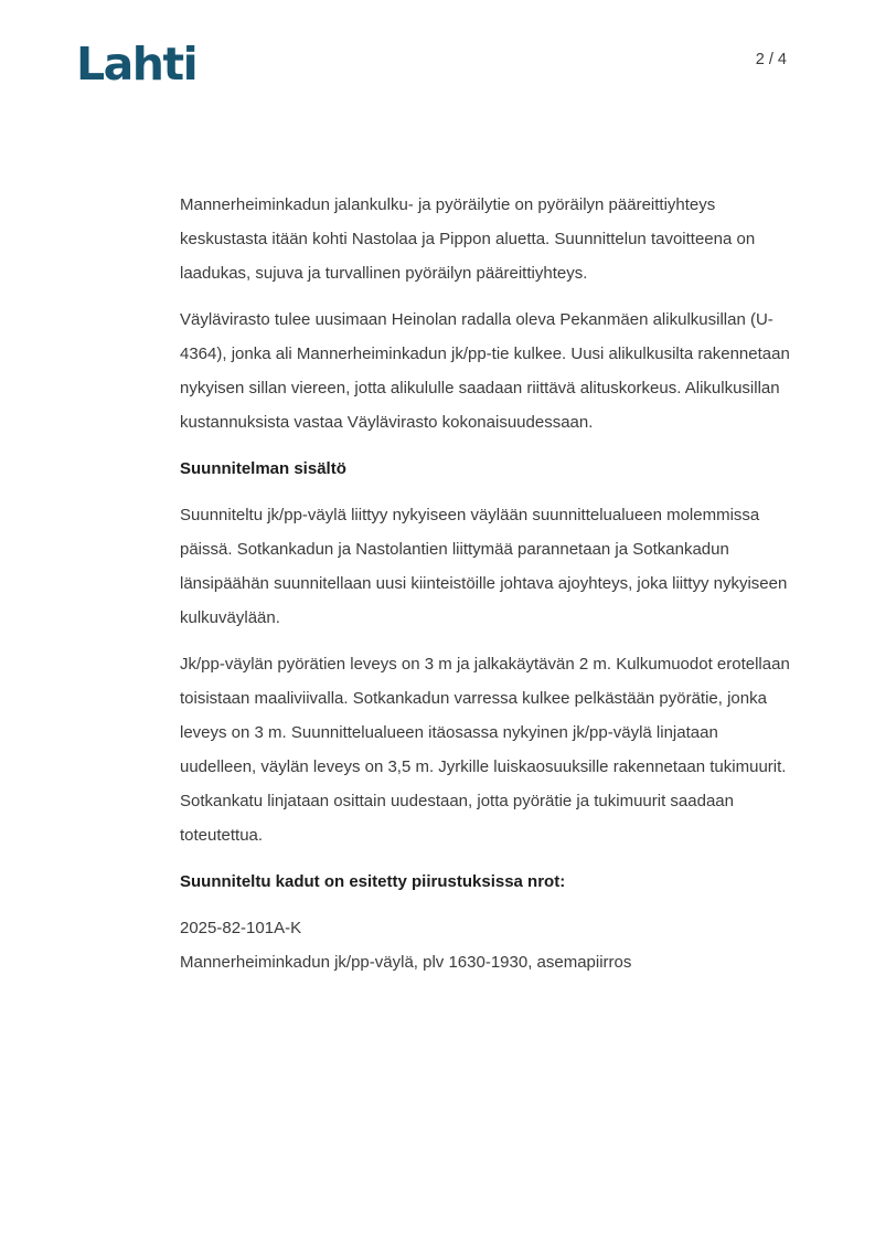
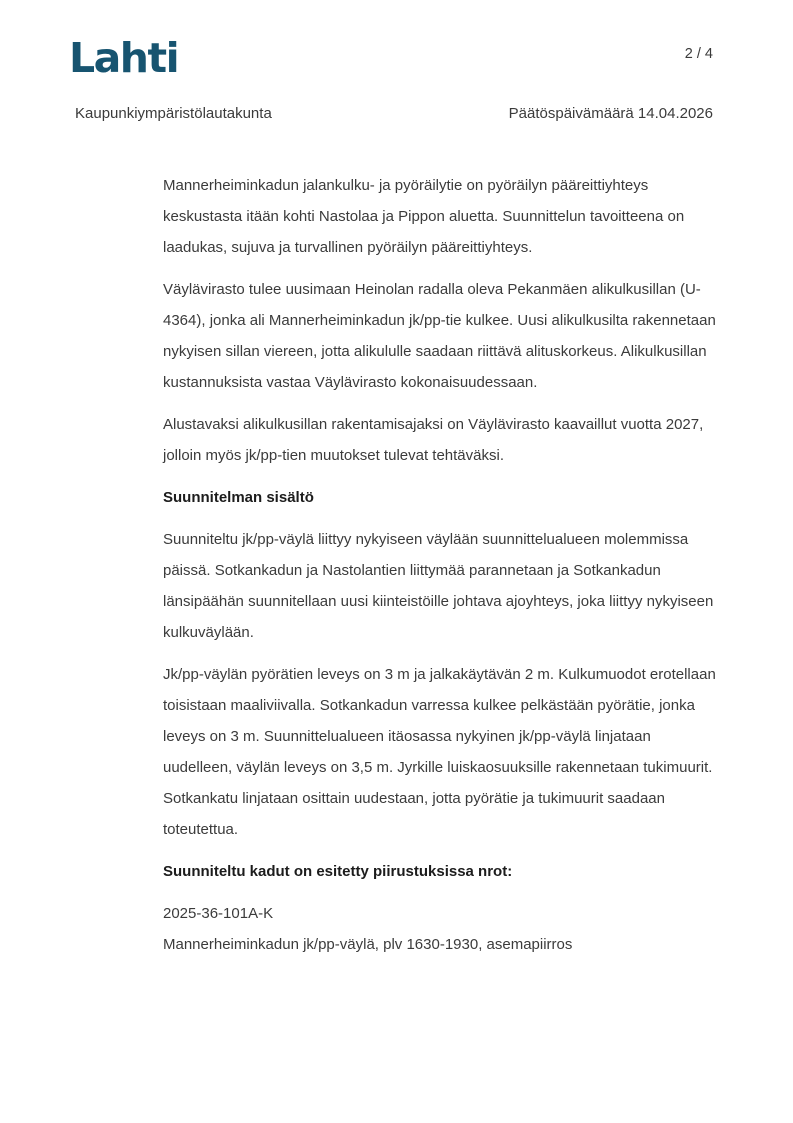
  Lahti
  2 / 4
+ Kaupunkiympäristölautakunta
+ Päätöspäivämäärä 14.04.2026
  Mannerheiminkadun jalankulku- ja pyöräilytie on pyöräilyn pääreittiyhteys keskustasta itään kohti Nastolaa ja Pippon aluetta. Suunnittelun tavoitteena on laadukas, sujuva ja turvallinen pyöräilyn pääreittiyhteys.
  Väylävirasto tulee uusimaan Heinolan radalla oleva Pekanmäen alikulkusillan (U-4364), jonka ali Mannerheiminkadun jk/pp-tie kulkee. Uusi alikulkusilta rakennetaan nykyisen sillan viereen, jotta alikululle saadaan riittävä alituskorkeus. Alikulkusillan kustannuksista vastaa Väylävirasto kokonaisuudessaan.
+ Alustavaksi alikulkusillan rakentamisajaksi on Väylävirasto kaavaillut vuotta 2027, jolloin myös jk/pp-tien muutokset tulevat tehtäväksi.
  Suunnitelman sisältö
  Suunniteltu jk/pp-väylä liittyy nykyiseen väylään suunnittelualueen molemmissa päissä. Sotkankadun ja Nastolantien liittymää parannetaan ja Sotkankadun länsipäähän suunnitellaan uusi kiinteistöille johtava ajoyhteys, joka liittyy nykyiseen kulkuväylään.
  Jk/pp-väylän pyörätien leveys on 3 m ja jalkakäytävän 2 m. Kulkumuodot erotellaan toisistaan maaliviivalla. Sotkankadun varressa kulkee pelkästään pyörätie, jonka leveys on 3 m. Suunnittelualueen itäosassa nykyinen jk/pp-väylä linjataan uudelleen, väylän leveys on 3,5 m. Jyrkille luiskaosuuksille rakennetaan tukimuurit. Sotkankatu linjataan osittain uudestaan, jotta pyörätie ja tukimuurit saadaan toteutettua.
  Suunniteltu kadut on esitetty piirustuksissa nrot:
- 2025-82-101A-K
+ 2025-36-101A-K
  Mannerheiminkadun jk/pp-väylä, plv 1630-1930, asemapiirros
